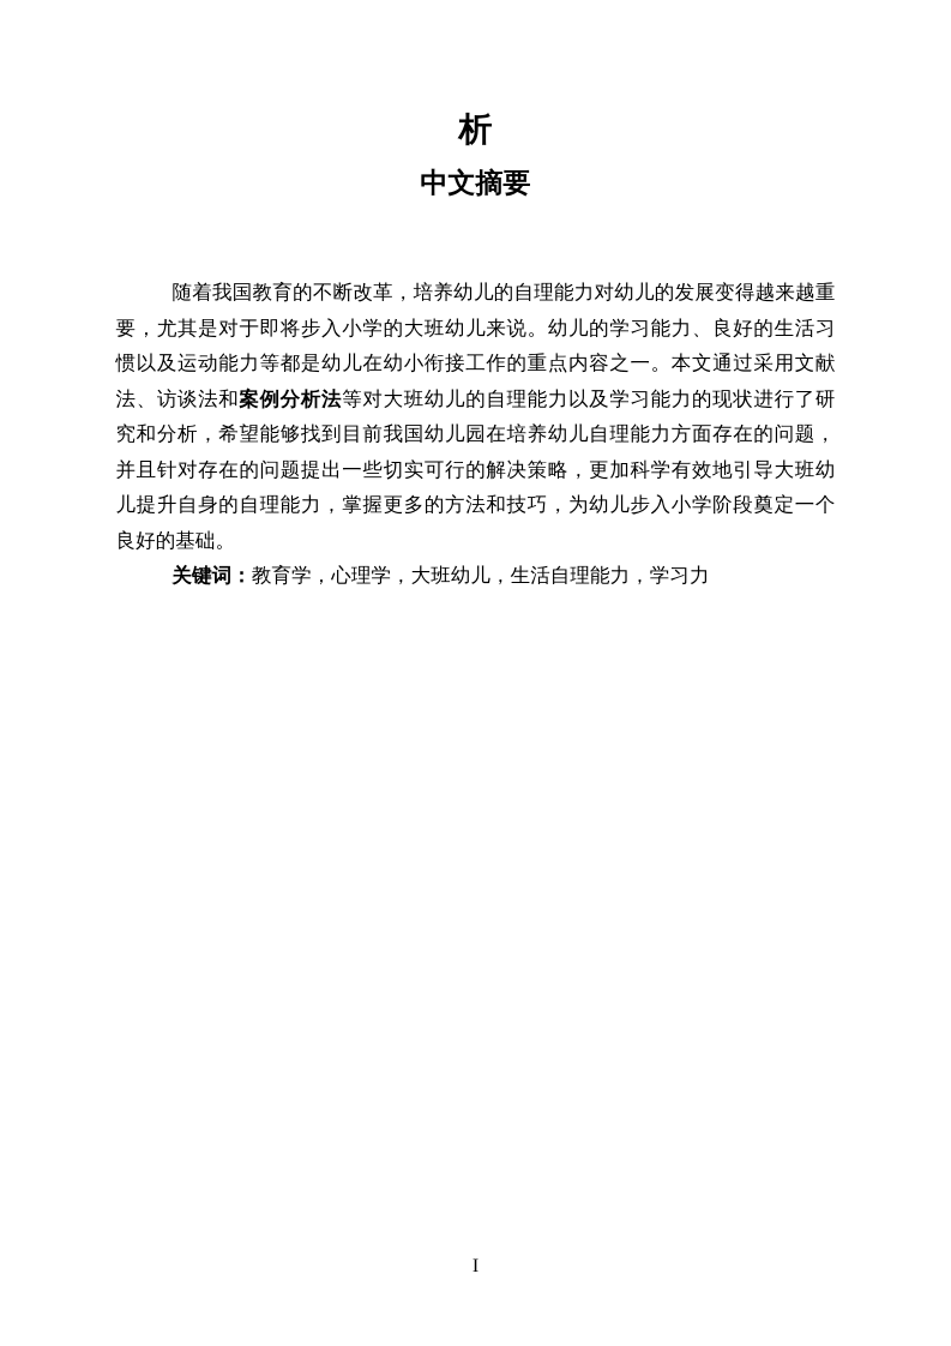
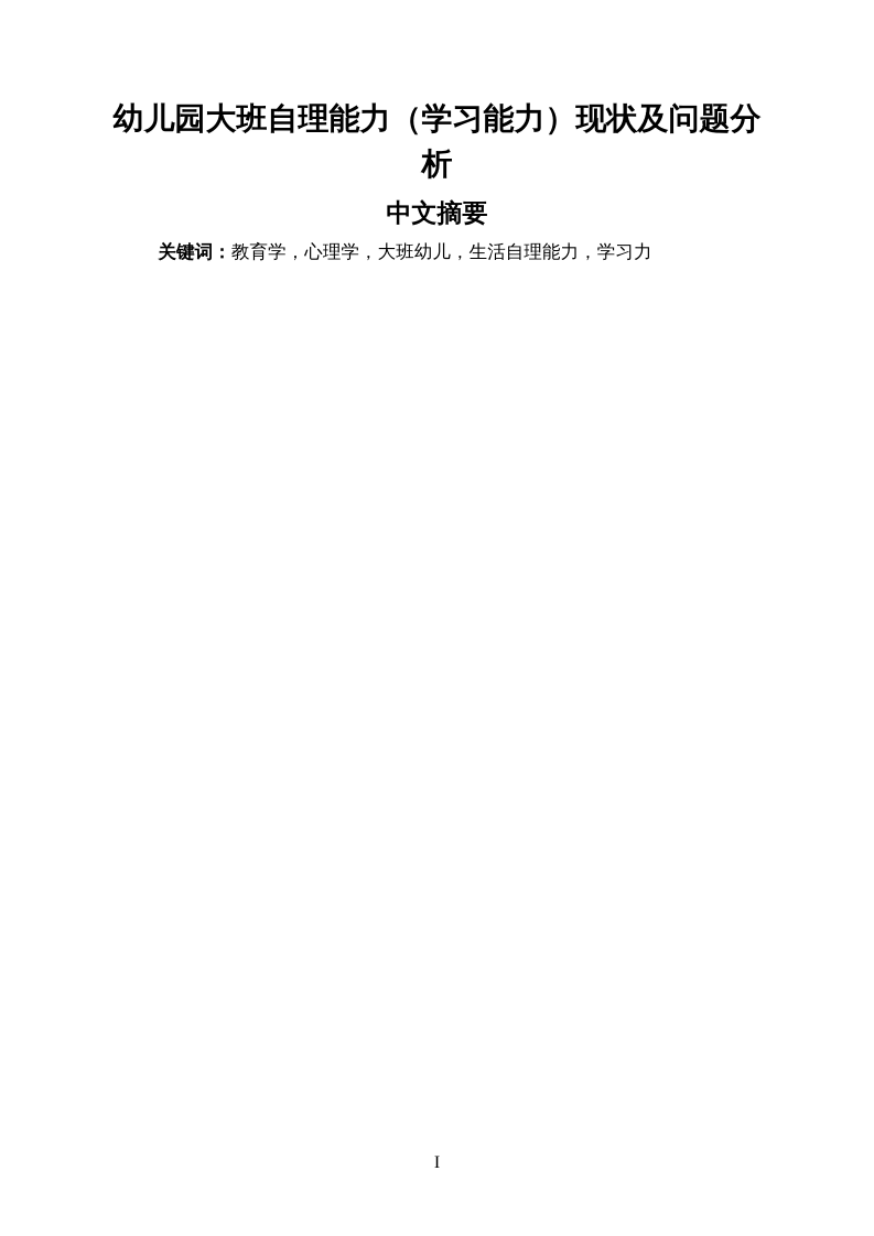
+ 幼儿园大班自理能力（学习能力）现状及问题分
  析
  中文摘要
- 随着我国教育的不断改革，培养幼儿的自理能力对幼儿的发展变得越来越重
- 要，尤其是对于即将步入小学的大班幼儿来说。幼儿的学习能力、良好的生活习
- 惯以及运动能力等都是幼儿在幼小衔接工作的重点内容之一。本文通过采用文献
- 法、访谈法和案例分析法等对大班幼儿的自理能力以及学习能力的现状进行了研
- 究和分析，希望能够找到目前我国幼儿园在培养幼儿自理能力方面存在的问题，
- 并且针对存在的问题提出一些切实可行的解决策略，更加科学有效地引导大班幼
- 儿提升自身的自理能力，掌握更多的方法和技巧，为幼儿步入小学阶段奠定一个
- 良好的基础。
  关键词：教育学，心理学，大班幼儿，生活自理能力，学习力
  I
